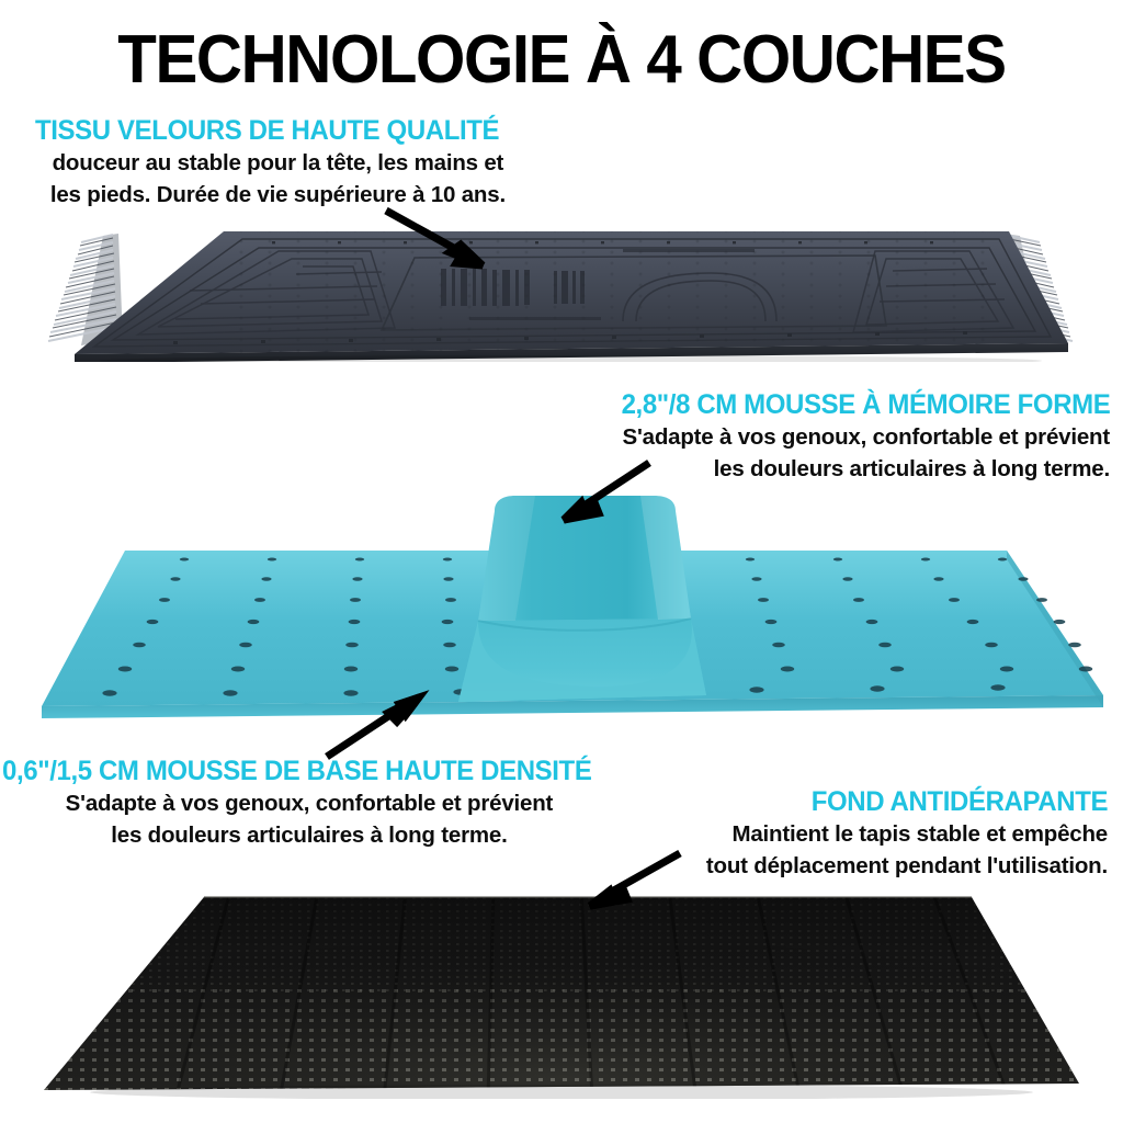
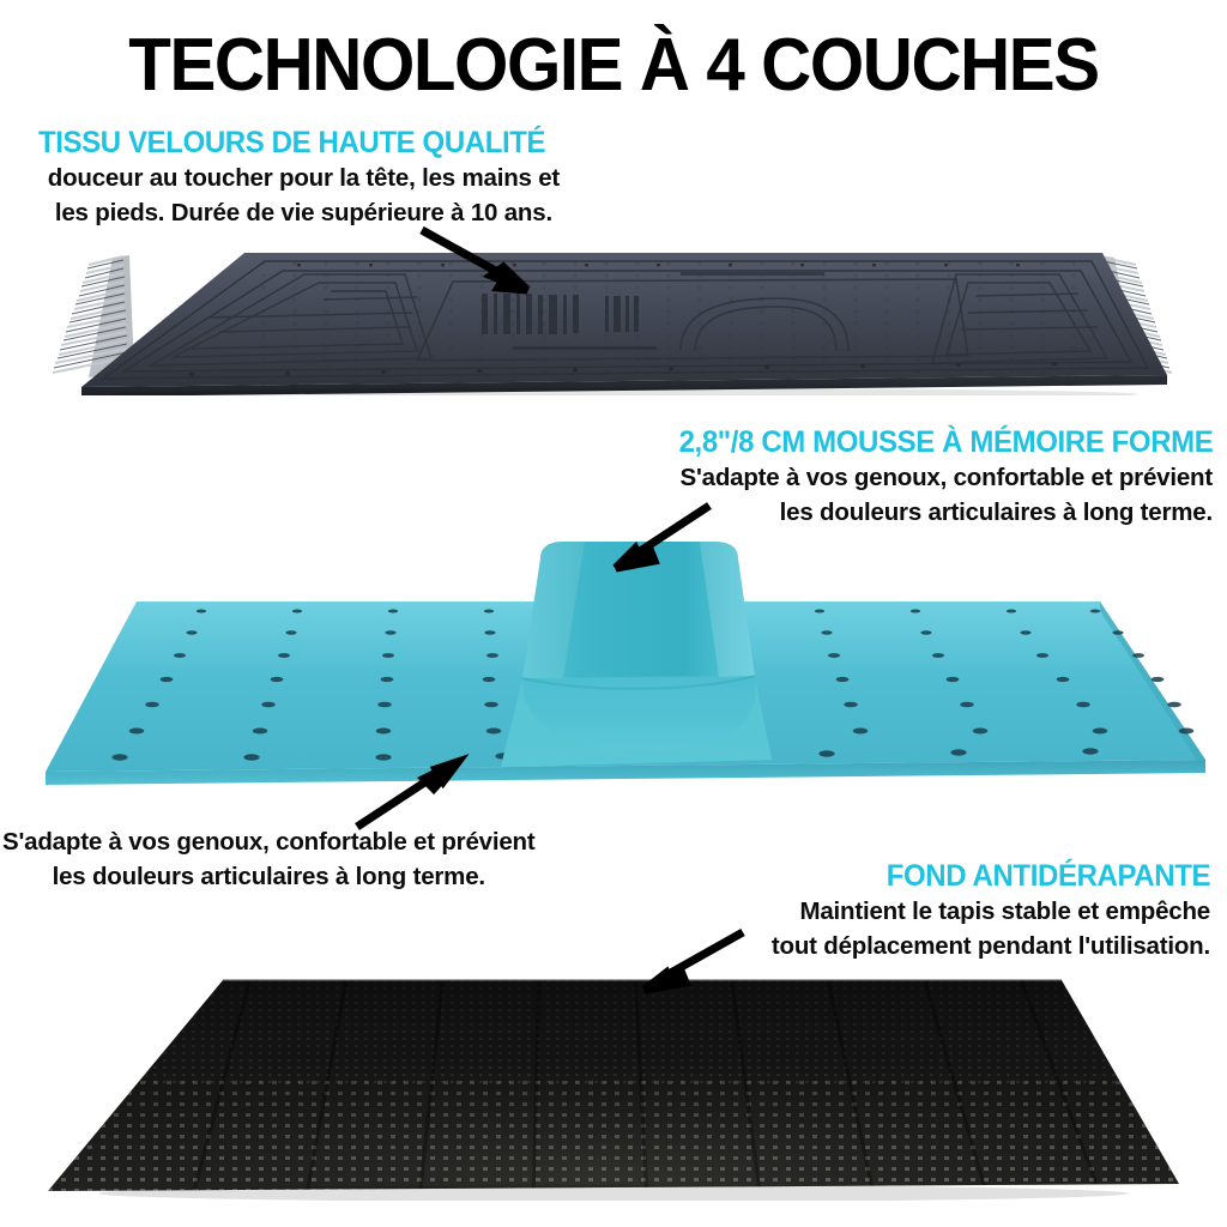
  TECHNOLOGIE À 4 COUCHES
  TISSU VELOURS DE HAUTE QUALITÉ
- douceur au stable pour la tête, les mains et
+ douceur au toucher pour la tête, les mains et
  les pieds. Durée de vie supérieure à 10 ans.
  2,8"/8 CM MOUSSE À MÉMOIRE FORME
  S'adapte à vos genoux, confortable et prévient
  les douleurs articulaires à long terme.
- 0,6"/1,5 CM MOUSSE DE BASE HAUTE DENSITÉ
  S'adapte à vos genoux, confortable et prévient
  les douleurs articulaires à long terme.
  FOND ANTIDÉRAPANTE
  Maintient le tapis stable et empêche
  tout déplacement pendant l'utilisation.
